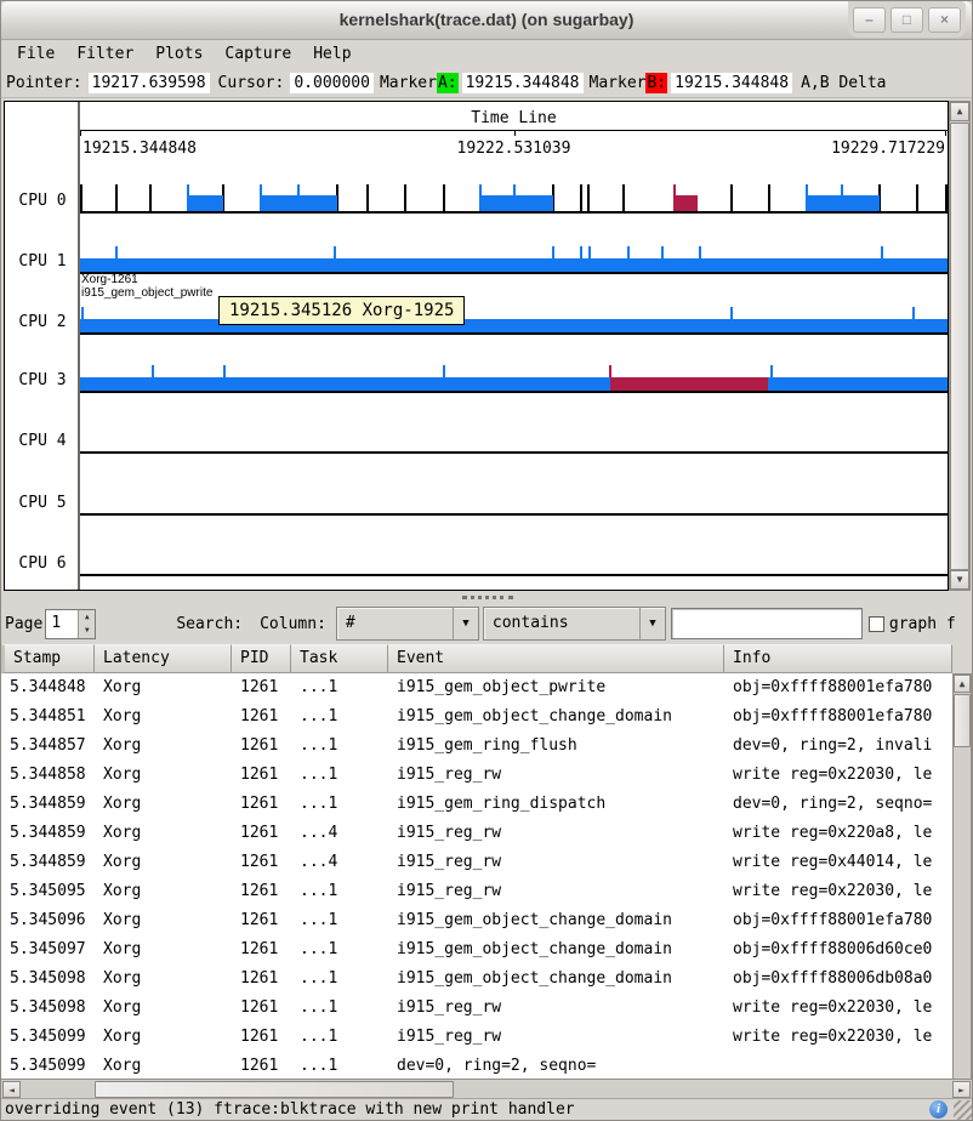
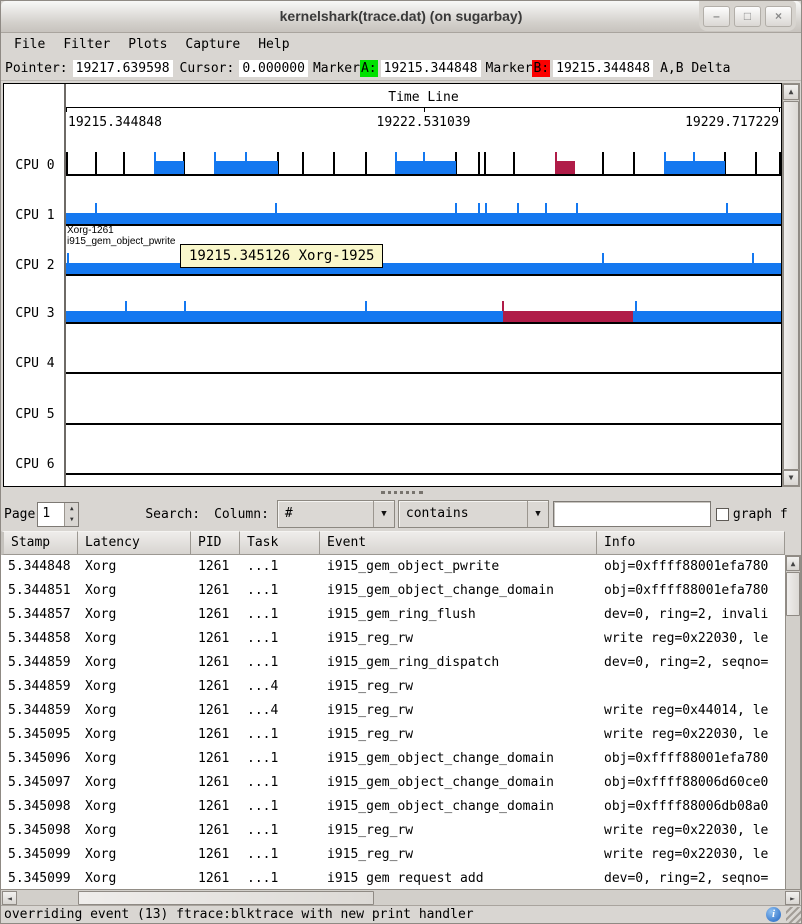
  kernelshark(trace.dat) (on sugarbay)
  –
  □
  ×
  File
  Filter
  Plots
  Capture
  Help
  Pointer:
  19217.639598
  Cursor:
  0.000000
  Marker
  A:
  19215.344848
  Marker
  B:
  19215.344848
  A,B Delta
  CPU 0
  CPU 1
  CPU 2
  CPU 3
  CPU 4
  CPU 5
  CPU 6
  Time Line
  19215.344848
  19222.531039
  19229.717229
  Xorg-1261
  i915_gem_object_pwrite
  19215.345126 Xorg-1925
  ▲
  ▼
  Page
  1
  Search:
  Column:
  #
  ▼
  contains
  ▼
  graph f
  Stamp
  Latency
  PID
  Task
  Event
  Info
  5.344848
  Xorg
  1261
  ...1
  i915_gem_object_pwrite
  obj=0xffff88001efa780
  5.344851
  Xorg
  1261
  ...1
  i915_gem_object_change_domain
  obj=0xffff88001efa780
  5.344857
  Xorg
  1261
  ...1
  i915_gem_ring_flush
  dev=0, ring=2, invali
  5.344858
  Xorg
  1261
  ...1
  i915_reg_rw
  write reg=0x22030, le
  5.344859
  Xorg
  1261
  ...1
  i915_gem_ring_dispatch
  dev=0, ring=2, seqno=
  5.344859
  Xorg
  1261
  ...4
  i915_reg_rw
- write reg=0x220a8, le
  5.344859
  Xorg
  1261
  ...4
  i915_reg_rw
  write reg=0x44014, le
  5.345095
  Xorg
  1261
  ...1
  i915_reg_rw
  write reg=0x22030, le
  5.345096
  Xorg
  1261
  ...1
  i915_gem_object_change_domain
  obj=0xffff88001efa780
  5.345097
  Xorg
  1261
  ...1
  i915_gem_object_change_domain
  obj=0xffff88006d60ce0
  5.345098
  Xorg
  1261
  ...1
  i915_gem_object_change_domain
  obj=0xffff88006db08a0
  5.345098
  Xorg
  1261
  ...1
  i915_reg_rw
  write reg=0x22030, le
  5.345099
  Xorg
  1261
  ...1
  i915_reg_rw
  write reg=0x22030, le
  5.345099
  Xorg
  1261
  ...1
+ i915 gem request add
  dev=0, ring=2, seqno=
  ▲
  ◄
  ►
  overriding event (13) ftrace:blktrace with new print handler
  i
